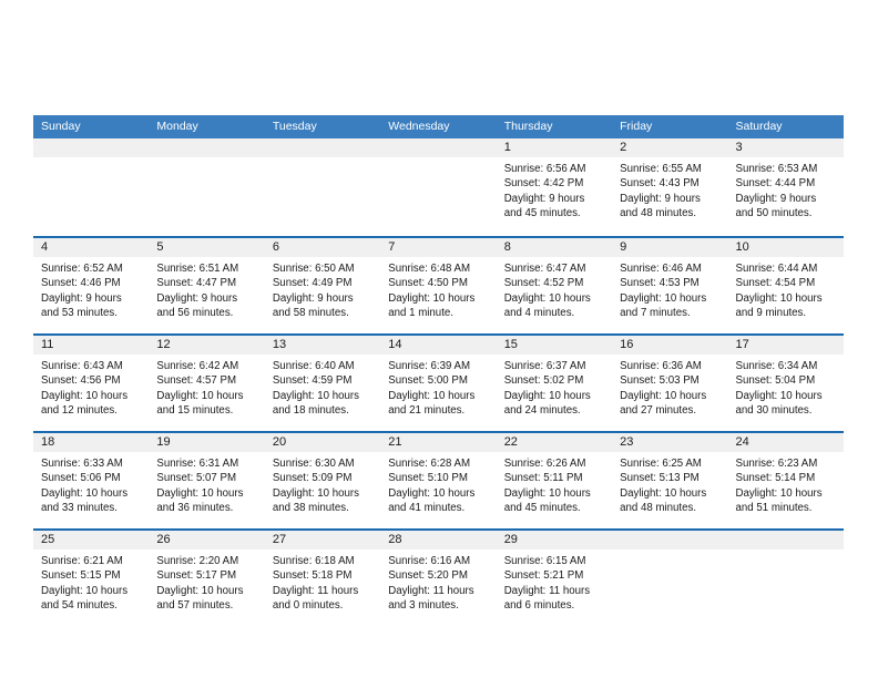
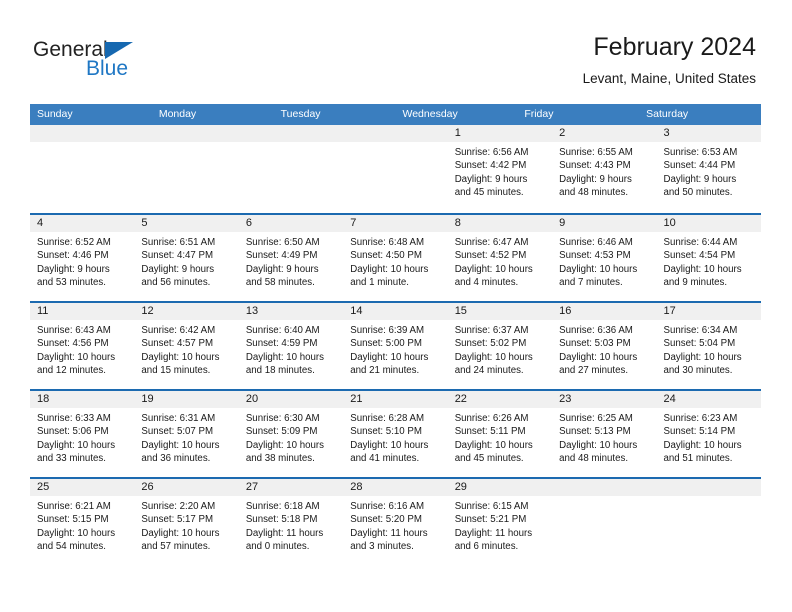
+ General
+ Blue
+ February 2024
+ Levant, Maine, United States
  Sunday
  Monday
  Tuesday
  Wednesday
- Thursday
  Friday
  Saturday
  1
  Sunrise: 6:56 AM
  Sunset: 4:42 PM
  Daylight: 9 hours
  and 45 minutes.
  2
  Sunrise: 6:55 AM
  Sunset: 4:43 PM
  Daylight: 9 hours
  and 48 minutes.
  3
  Sunrise: 6:53 AM
  Sunset: 4:44 PM
  Daylight: 9 hours
  and 50 minutes.
  4
  Sunrise: 6:52 AM
  Sunset: 4:46 PM
  Daylight: 9 hours
  and 53 minutes.
  5
  Sunrise: 6:51 AM
  Sunset: 4:47 PM
  Daylight: 9 hours
  and 56 minutes.
  6
  Sunrise: 6:50 AM
  Sunset: 4:49 PM
  Daylight: 9 hours
  and 58 minutes.
  7
  Sunrise: 6:48 AM
  Sunset: 4:50 PM
  Daylight: 10 hours
  and 1 minute.
  8
  Sunrise: 6:47 AM
  Sunset: 4:52 PM
  Daylight: 10 hours
  and 4 minutes.
  9
  Sunrise: 6:46 AM
  Sunset: 4:53 PM
  Daylight: 10 hours
  and 7 minutes.
  10
  Sunrise: 6:44 AM
  Sunset: 4:54 PM
  Daylight: 10 hours
  and 9 minutes.
  11
  Sunrise: 6:43 AM
  Sunset: 4:56 PM
  Daylight: 10 hours
  and 12 minutes.
  12
  Sunrise: 6:42 AM
  Sunset: 4:57 PM
  Daylight: 10 hours
  and 15 minutes.
  13
  Sunrise: 6:40 AM
  Sunset: 4:59 PM
  Daylight: 10 hours
  and 18 minutes.
  14
  Sunrise: 6:39 AM
  Sunset: 5:00 PM
  Daylight: 10 hours
  and 21 minutes.
  15
  Sunrise: 6:37 AM
  Sunset: 5:02 PM
  Daylight: 10 hours
  and 24 minutes.
  16
  Sunrise: 6:36 AM
  Sunset: 5:03 PM
  Daylight: 10 hours
  and 27 minutes.
  17
  Sunrise: 6:34 AM
  Sunset: 5:04 PM
  Daylight: 10 hours
  and 30 minutes.
  18
  Sunrise: 6:33 AM
  Sunset: 5:06 PM
  Daylight: 10 hours
  and 33 minutes.
  19
  Sunrise: 6:31 AM
  Sunset: 5:07 PM
  Daylight: 10 hours
  and 36 minutes.
  20
  Sunrise: 6:30 AM
  Sunset: 5:09 PM
  Daylight: 10 hours
  and 38 minutes.
  21
  Sunrise: 6:28 AM
  Sunset: 5:10 PM
  Daylight: 10 hours
  and 41 minutes.
  22
  Sunrise: 6:26 AM
  Sunset: 5:11 PM
  Daylight: 10 hours
  and 45 minutes.
  23
  Sunrise: 6:25 AM
  Sunset: 5:13 PM
  Daylight: 10 hours
  and 48 minutes.
  24
  Sunrise: 6:23 AM
  Sunset: 5:14 PM
  Daylight: 10 hours
  and 51 minutes.
  25
  Sunrise: 6:21 AM
  Sunset: 5:15 PM
  Daylight: 10 hours
  and 54 minutes.
  26
  Sunrise: 2:20 AM
  Sunset: 5:17 PM
  Daylight: 10 hours
  and 57 minutes.
  27
  Sunrise: 6:18 AM
  Sunset: 5:18 PM
  Daylight: 11 hours
  and 0 minutes.
  28
  Sunrise: 6:16 AM
  Sunset: 5:20 PM
  Daylight: 11 hours
  and 3 minutes.
  29
  Sunrise: 6:15 AM
  Sunset: 5:21 PM
  Daylight: 11 hours
  and 6 minutes.
